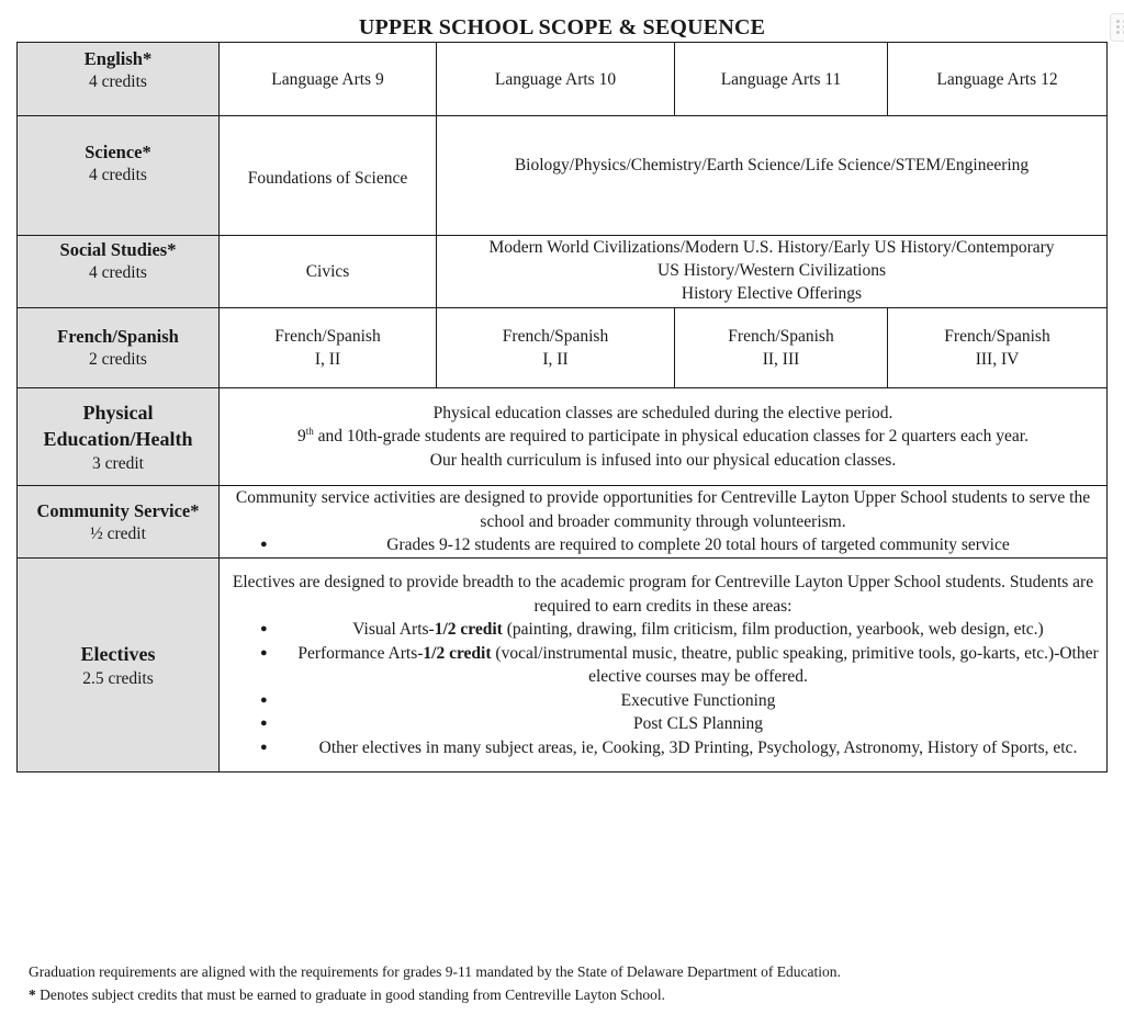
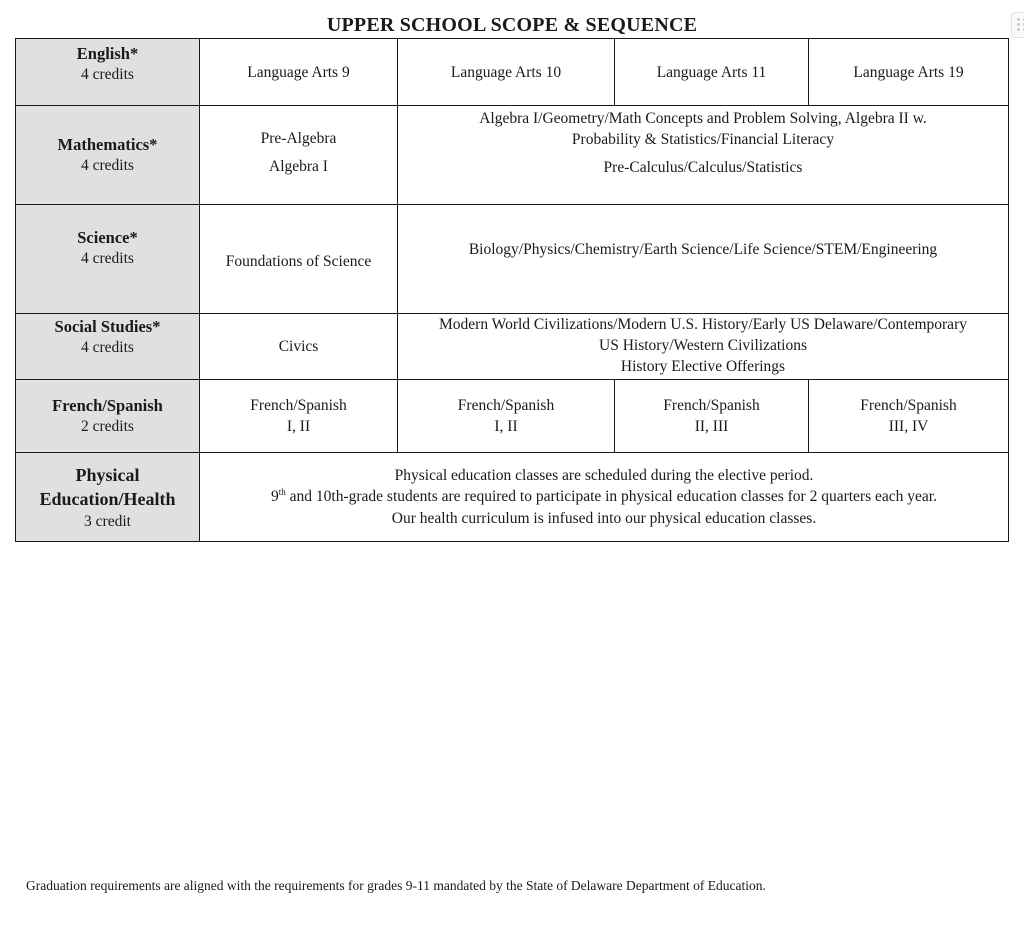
  UPPER SCHOOL SCOPE & SEQUENCE
- English* 4 credits	Language Arts 9	Language Arts 10	Language Arts 11	Language Arts 12
+ English* 4 credits	Language Arts 9	Language Arts 10	Language Arts 11	Language Arts 19
+ Mathematics* 4 credits	Pre-Algebra Algebra I	Algebra I/Geometry/Math Concepts and Problem Solving, Algebra II w. Probability & Statistics/Financial Literacy Pre-Calculus/Calculus/Statistics
  Science* 4 credits	Foundations of Science	Biology/Physics/Chemistry/Earth Science/Life Science/STEM/Engineering
- Social Studies* 4 credits	Civics	Modern World Civilizations/Modern U.S. History/Early US History/Contemporary US History/Western Civilizations History Elective Offerings
+ Social Studies* 4 credits	Civics	Modern World Civilizations/Modern U.S. History/Early US Delaware/Contemporary US History/Western Civilizations History Elective Offerings
  French/Spanish 2 credits	French/Spanish I, II	French/Spanish I, II	French/Spanish II, III	French/Spanish III, IV
  Physical Education/Health 3 credit	Physical education classes are scheduled during the elective period. 9th and 10th-grade students are required to participate in physical education classes for 2 quarters each year. Our health curriculum is infused into our physical education classes.
- Community Service* ½ credit	Community service activities are designed to provide opportunities for Centreville Layton Upper School students to serve the school and broader community through volunteerism. Grades 9-12 students are required to complete 20 total hours of targeted community service
- Electives 2.5 credits	Electives are designed to provide breadth to the academic program for Centreville Layton Upper School students. Students are required to earn credits in these areas: Visual Arts-1/2 credit (painting, drawing, film criticism, film production, yearbook, web design, etc.) Performance Arts-1/2 credit (vocal/instrumental music, theatre, public speaking, primitive tools, go-karts, etc.)-Other elective courses may be offered. Executive Functioning Post CLS Planning Other electives in many subject areas, ie, Cooking, 3D Printing, Psychology, Astronomy, History of Sports, etc.
  Graduation requirements are aligned with the requirements for grades 9-11 mandated by the State of Delaware Department of Education.
- * Denotes subject credits that must be earned to graduate in good standing from Centreville Layton School.
